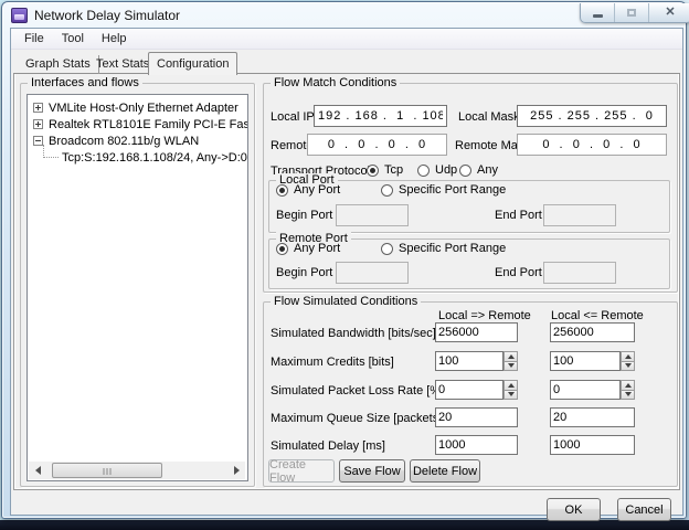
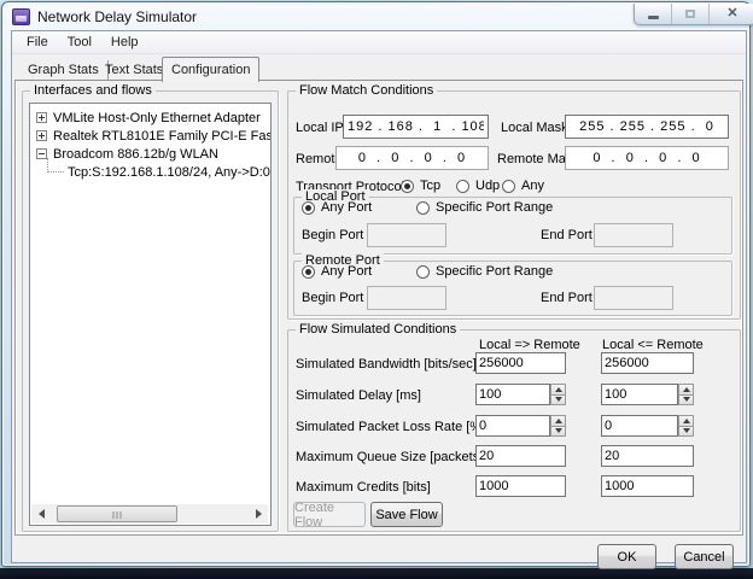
  Network Delay Simulator
  ✕
  File
  Tool
  Help
  Graph Stats
  Text Stats
  Configuration
  Interfaces and flows
  VMLite Host-Only Ethernet Adapter
  Realtek RTL8101E Family PCI-E Fas
- Broadcom 802.11b/g WLAN
+ Broadcom 886.12b/g WLAN
  Tcp:S:192.168.1.108/24, Any->D:0
  Flow Match Conditions
  Local IP
  192 . 168 . 1 . 108
  Local Mas
  255 . 255 . 255 . 0
  0 . 0 . 0 . 0
  Remote Ma
  0 . 0 . 0 . 0
  Transport Protoco
  Tcp
  Udp
  Any
  Local Port
  Any Port
  Specific Port Range
  Begin Port
  End Port
  Remote Port
  Any Port
  Specific Port Range
  Begin Port
  End Port
  Flow Simulated Conditions
  Local => Remote
  Local <= Remote
  Simulated Bandwidth [bits/sec
  256000
  256000
- Maximum Credits [bits]
+ Simulated Delay [ms]
  100
  100
  Simulated Packet Loss Rate [
  0
  0
  Maximum Queue Size [packet
  20
  20
- Simulated Delay [ms]
+ Maximum Credits [bits]
  1000
  1000
  Create Flow
  Save Flow
- Delete Flow
  OK
  Cancel
